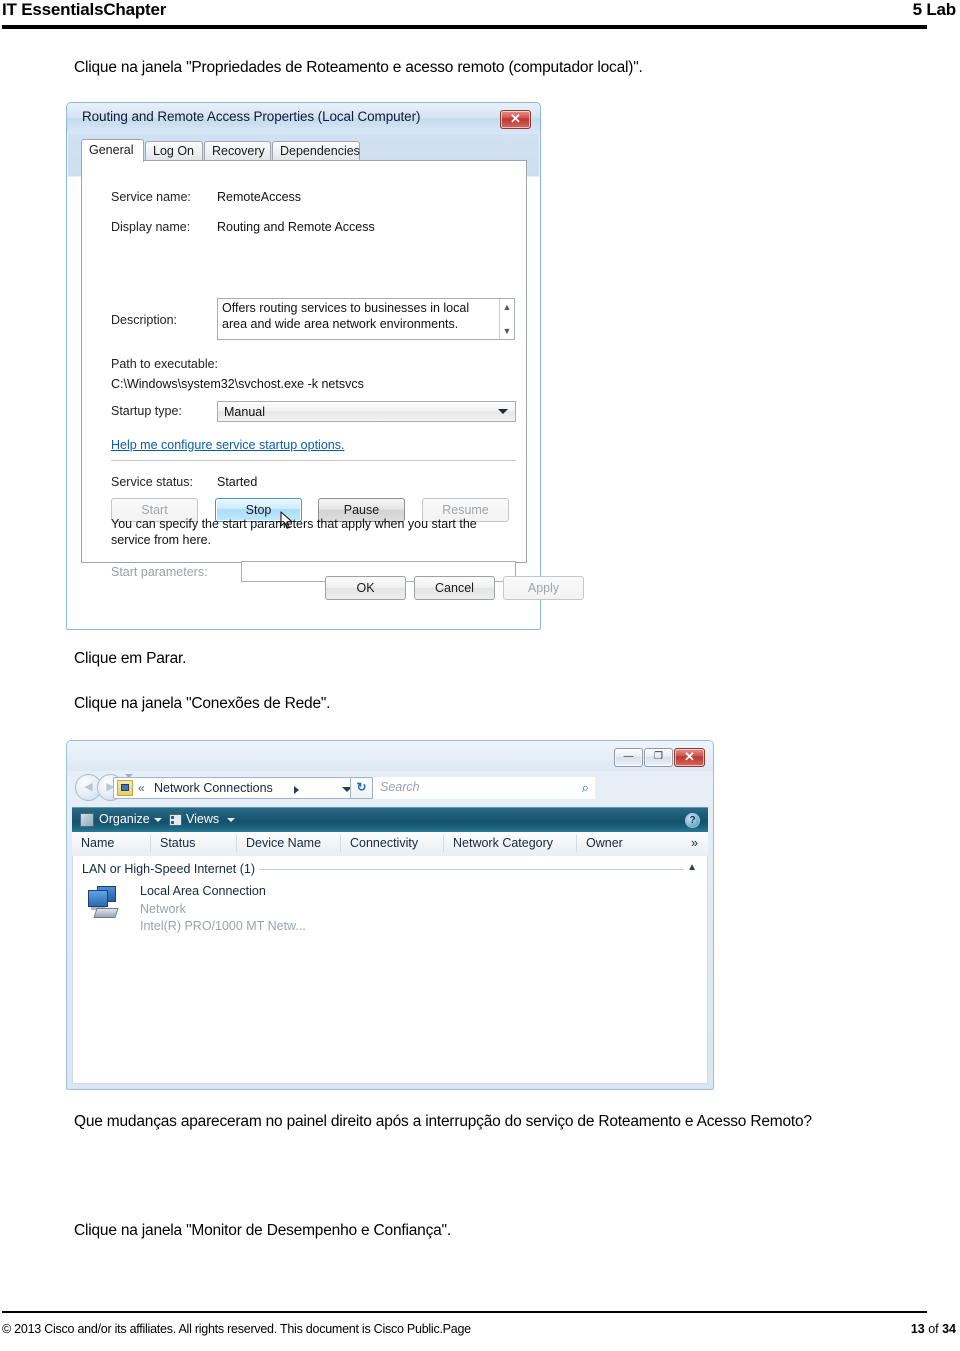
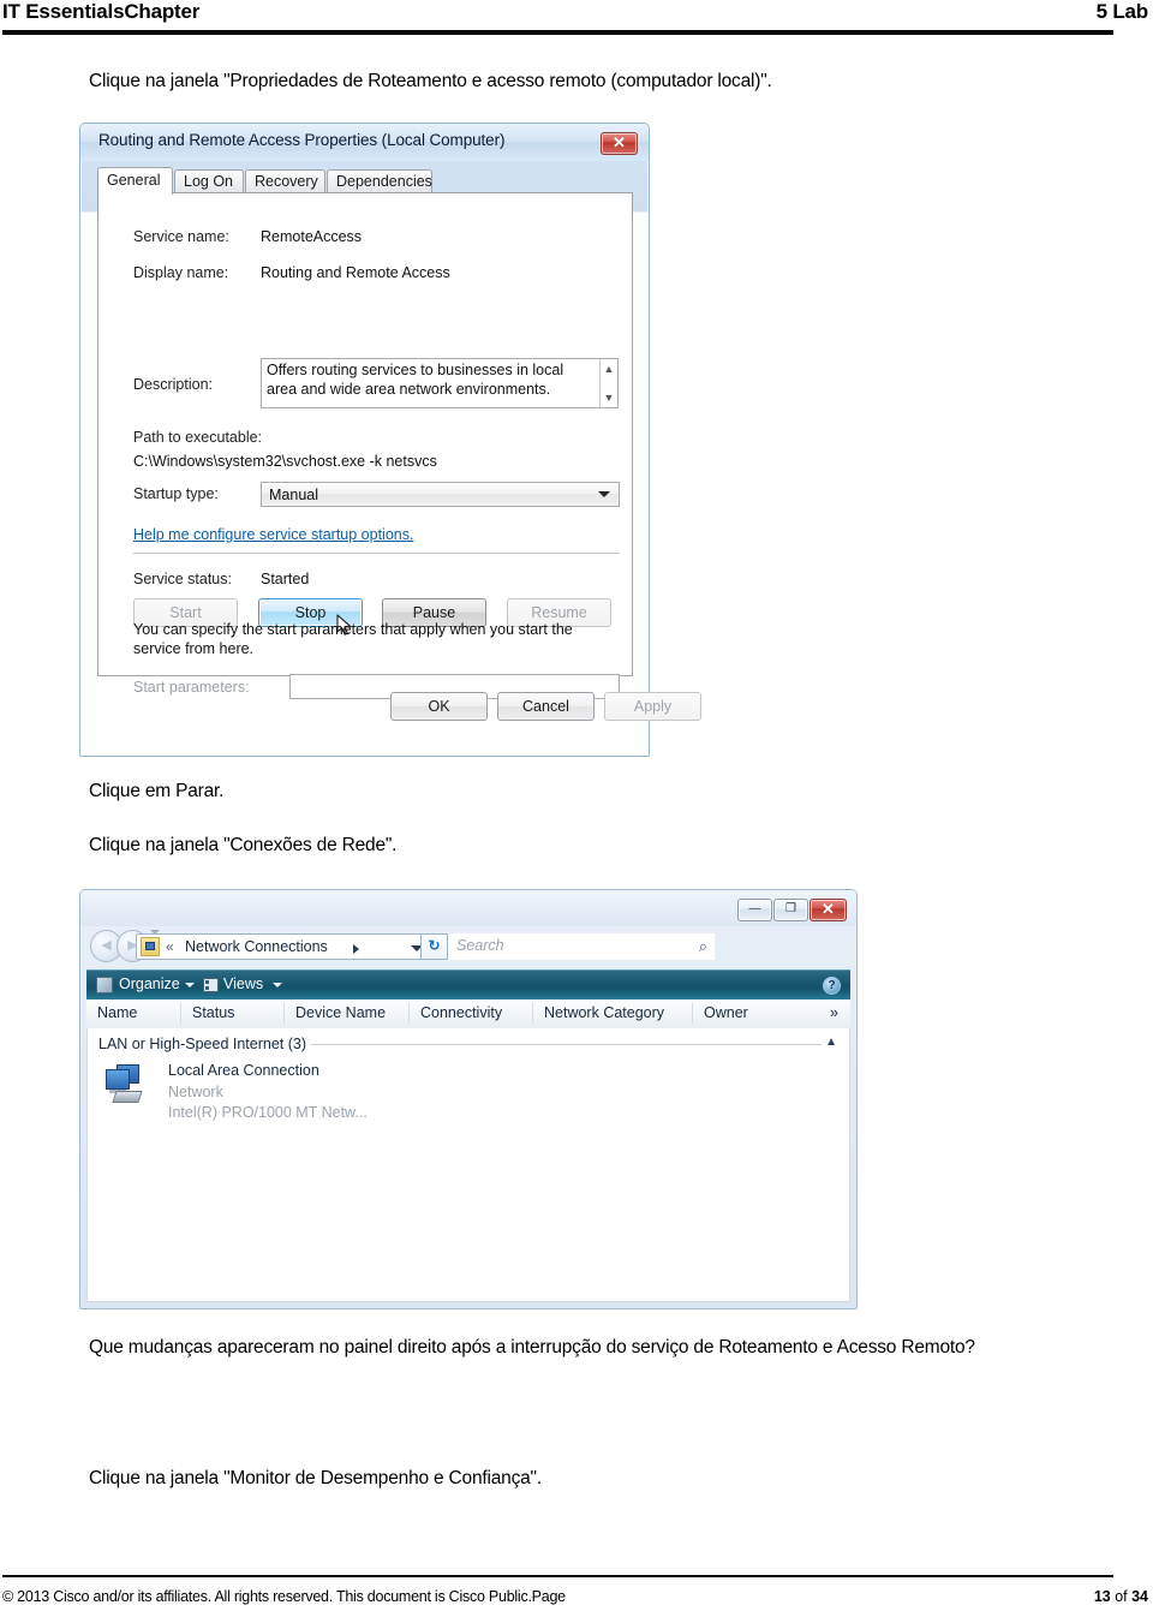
  IT EssentialsChapter
  5 Lab
  Clique na janela "Propriedades de Roteamento e acesso remoto (computador local)".
  Routing and Remote Access Properties (Local Computer)
  ✕
  General
  Log On
  Recovery
  Dependencies
  Service name:
  RemoteAccess
  Display name:
  Routing and Remote Access
  Description:
  Offers routing services to businesses in local area and wide area network environments.
  ▲
  ▼
  Path to executable:
  C:\Windows\system32\svchost.exe -k netsvcs
  Startup type:
  Manual
  Help me configure service startup options.
  Service status:
  Started
  Start
  Stop
  Pause
  Resume
  You can specify the start parameters that apply when you start the service from here.
  Start parameters:
  OK
  Cancel
  Apply
  Clique em Parar.
  Clique na janela "Conexões de Rede".
  —
  ❐
  ✕
  ◀
  ▶
  «
  Network Connections
  ↻
  Search
  ⌕
  Organize
  Views
  ?
  Name
  Status
  Device Name
  Connectivity
  Network Category
  Owner
  »
- LAN or High-Speed Internet (1)
+ LAN or High-Speed Internet (3)
  ▲
  Local Area Connection
  Network
  Intel(R) PRO/1000 MT Netw...
  Que mudanças apareceram no painel direito após a interrupção do serviço de Roteamento e Acesso Remoto?
  Clique na janela "Monitor de Desempenho e Confiança".
  © 2013 Cisco and/or its affiliates. All rights reserved. This document is Cisco Public.Page
  13 of 34
